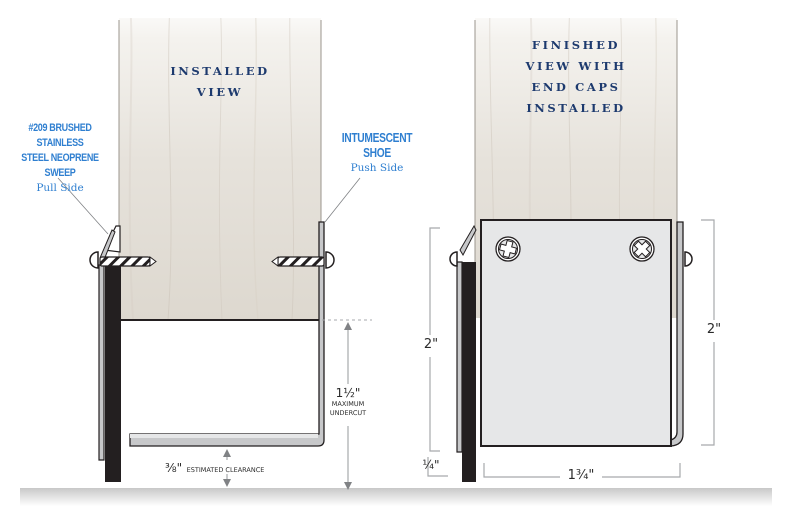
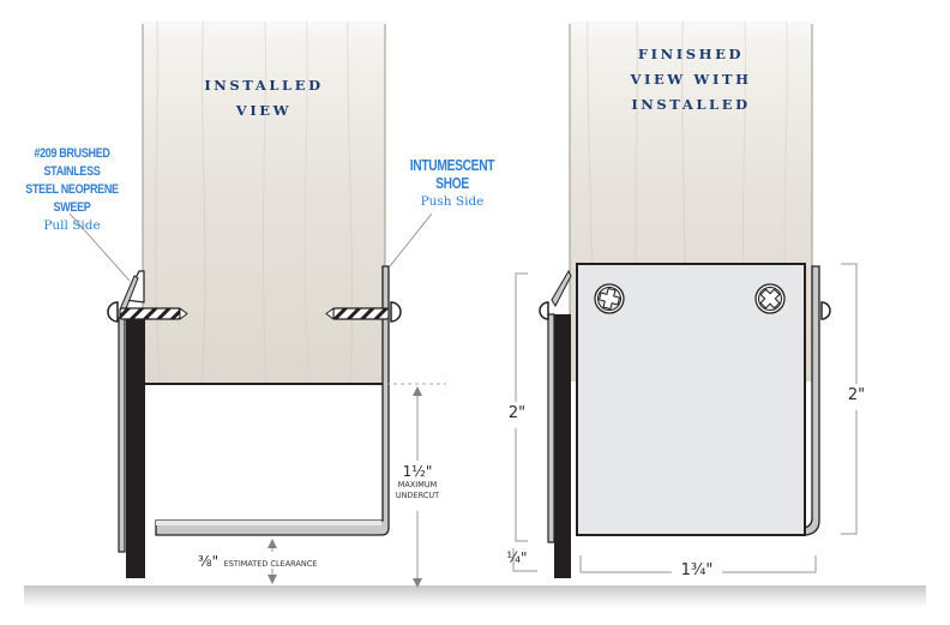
  INSTALLED
  VIEW
  #209 BRUSHED STAINLESS
  STEEL NEOPRENE SWEEP
  Pull Side
  INTUMESCENT SHOE
  Push Side
  1½"
  MAXIMUM
  UNDERCUT
  ⅜" ESTIMATED CLEARANCE
  FINISHED
  VIEW WITH
- END CAPS
  INSTALLED
  2"
  ¼"
  2"
  1¾"
